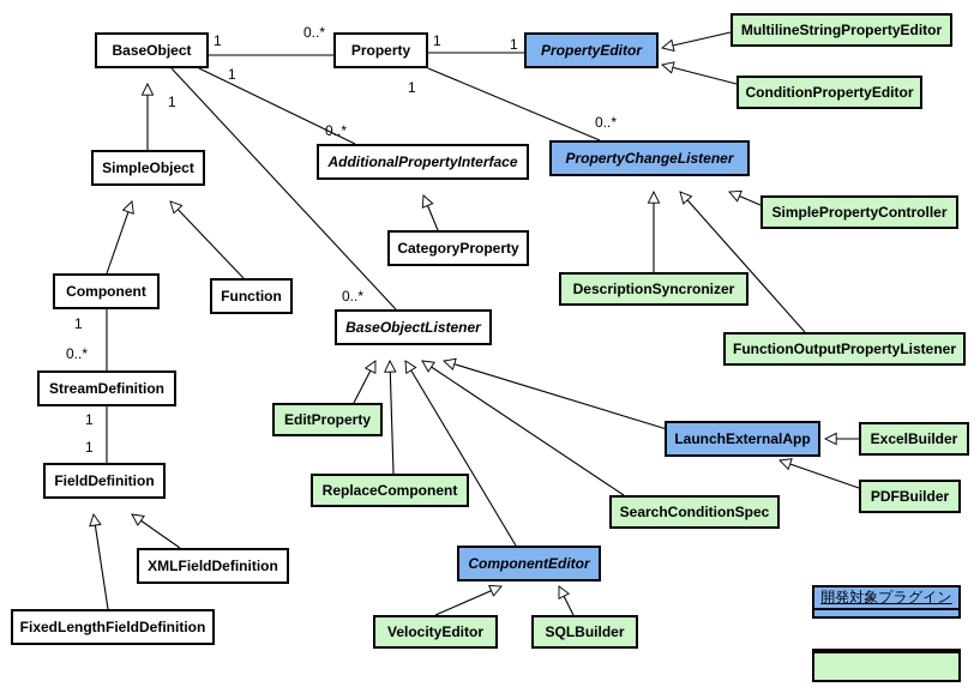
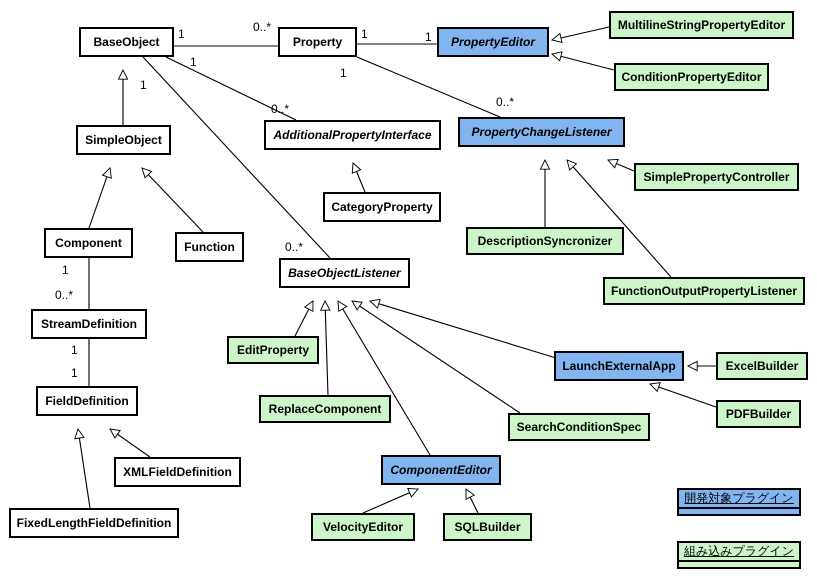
  BaseObject
  Property
  PropertyEditor
  MultilineStringPropertyEditor
  ConditionPropertyEditor
  SimpleObject
  AdditionalPropertyInterface
  PropertyChangeListener
  SimplePropertyController
  CategoryProperty
  DescriptionSyncronizer
  Component
  Function
  BaseObjectListener
  FunctionOutputPropertyListener
  StreamDefinition
  EditProperty
  LaunchExternalApp
  ExcelBuilder
  FieldDefinition
  PDFBuilder
  ReplaceComponent
  SearchConditionSpec
  XMLFieldDefinition
  ComponentEditor
  FixedLengthFieldDefinition
  VelocityEditor
  SQLBuilder
  1
  0..*
  1
  1
  1
  1
  1
  0..*
  0..*
  0..*
  1
  0..*
  1
  1
  開発対象プラグイン
+ 組み込みプラグイン
